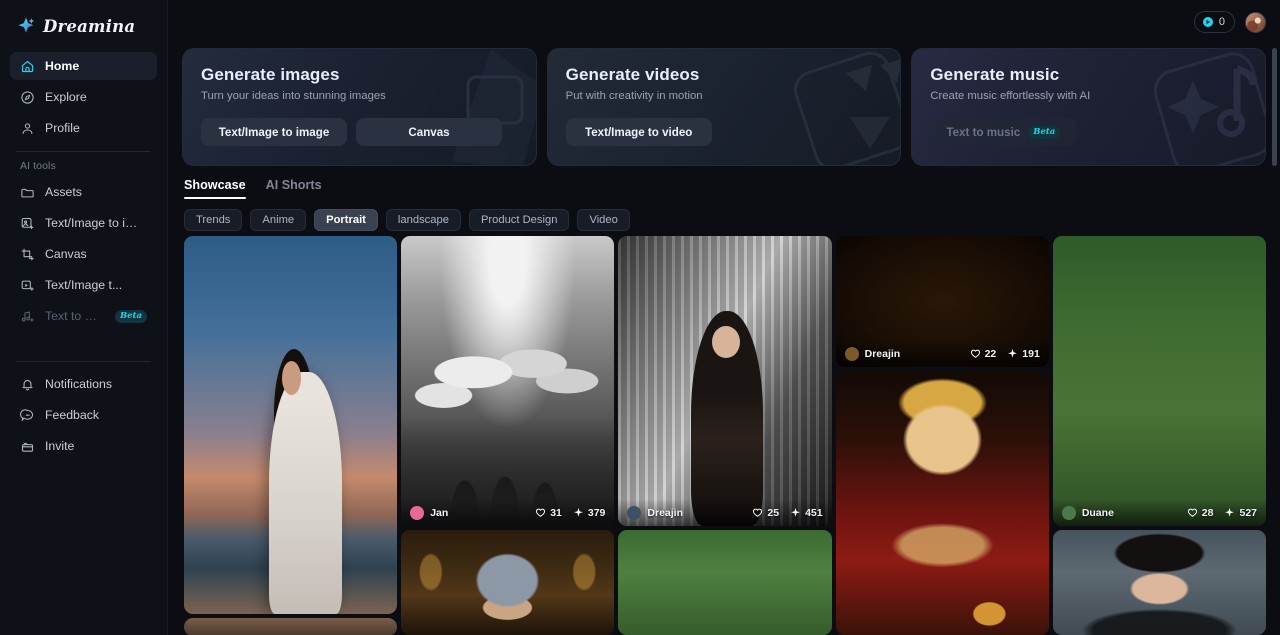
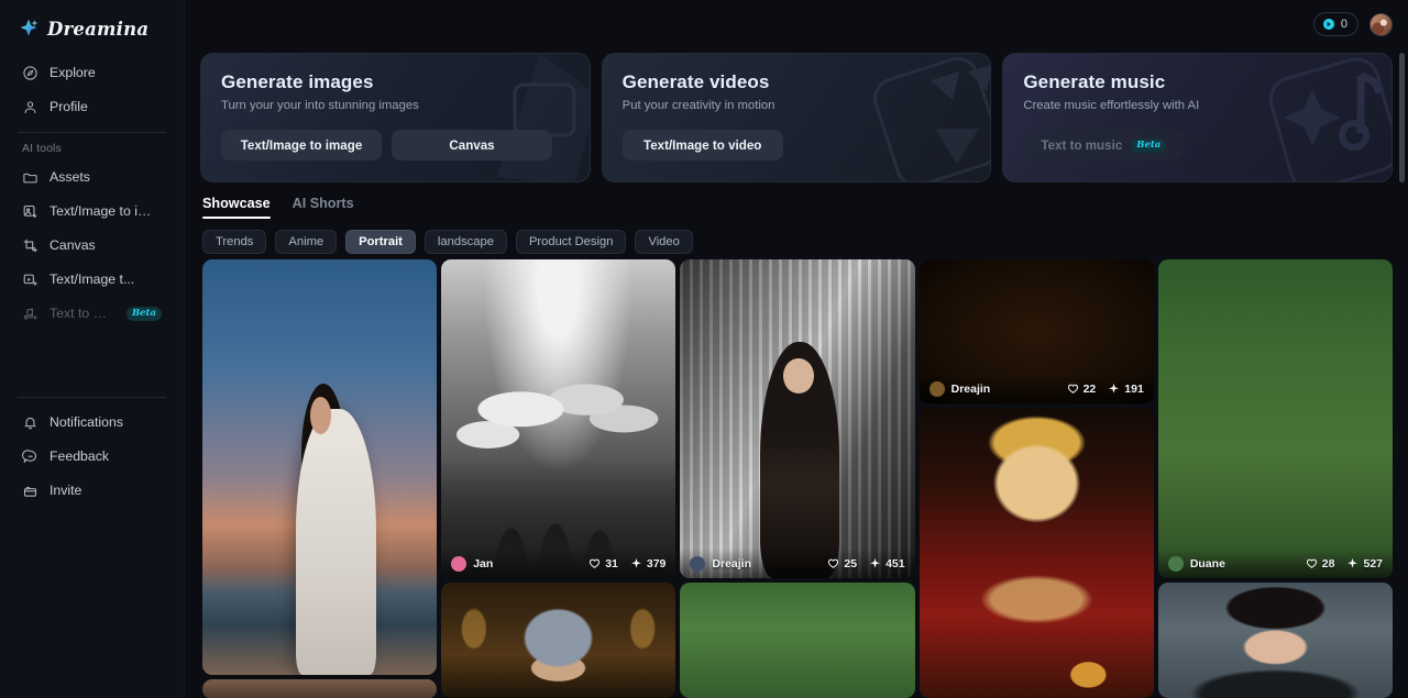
  Dreamina
- Home
  Explore
  Profile
  AI tools
  Assets
  Text/Image to imag
  Canvas
  Text/Image t...
  Text to mu
  Beta
  Notifications
  Feedback
  Invite
  0
  Generate images
- Turn your ideas into stunning images
+ Turn your your into stunning images
  Text/Image to image
  Canvas
  Generate videos
- Put with creativity in motion
+ Put your creativity in motion
  Text/Image to video
  Generate music
  Create music effortlessly with AI
  Text to music
  Beta
  Showcase
  AI Shorts
  Trends
  Anime
  Portrait
  landscape
  Product Design
  Video
  Jan
  31
  379
  Dreajin
  25
  451
  Dreajin
  22
  191
  Duane
  28
  527
